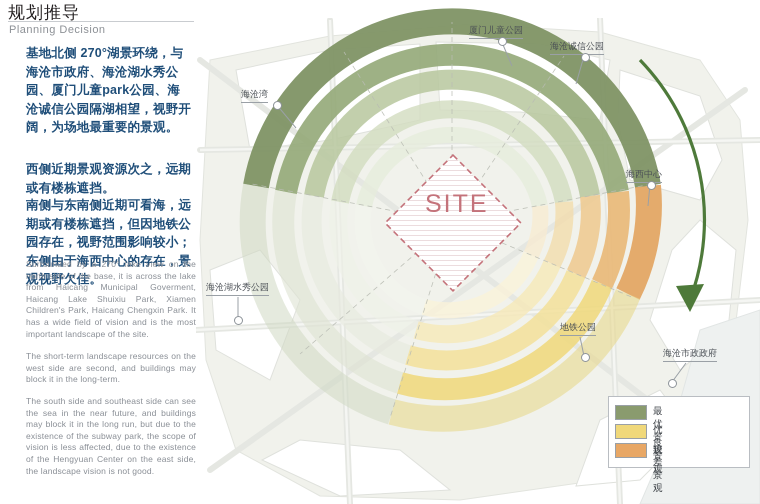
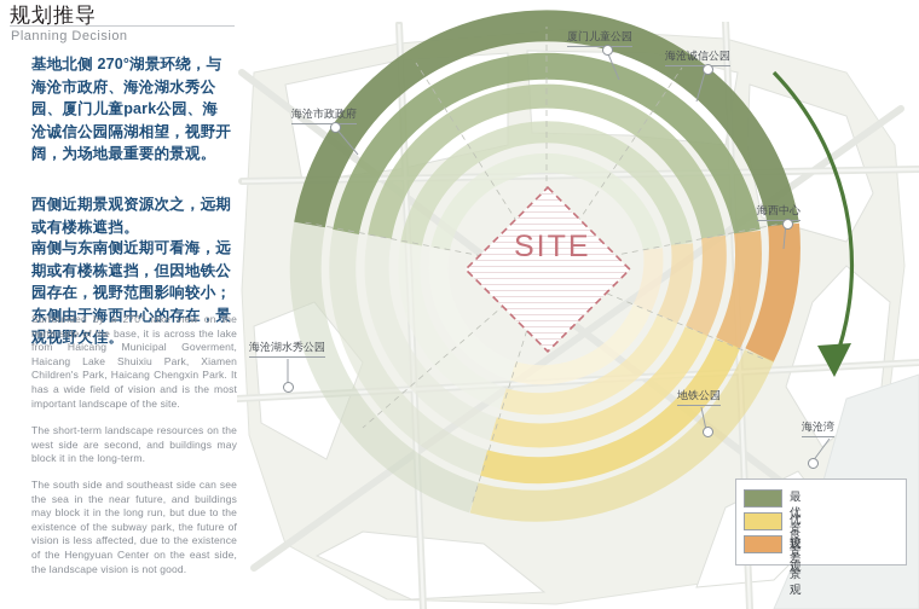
  规划推导
  Planning Decision
  基地北侧 270°湖景环绕，与海沧市政府、海沧湖水秀公园、厦门儿童park公园、海沧诚信公园隔湖相望，视野开阔，为场地最重要的景观。
  西侧近期景观资源次之，远期或有楼栋遮挡。
  南侧与东南侧近期可看海，远期或有楼栋遮挡，但因地铁公园存在，视野范围影响较小；东侧由于海西中心的存在，景观视野欠佳。
  Surrounded by a 270° lake view on the north side of the base, it is across the lake from Haicang Municipal Goverment, Haicang Lake Shuixiu Park, Xiamen Children's Park, Haicang Chengxin Park. It has a wide field of vision and is the most important landscape of the site.
  The short-term landscape resources on the west side are second, and buildings may block it in the long-term.
- The south side and southeast side can see the sea in the near future, and buildings may block it in the long run, but due to the existence of the subway park, the scope of vision is less affected, due to the existence of the Hengyuan Center on the east side, the landscape vision is not good.
+ The south side and southeast side can see the sea in the near future, and buildings may block it in the long run, but due to the existence of the subway park, the future of vision is less affected, due to the existence of the Hengyuan Center on the east side, the landscape vision is not good.
  SITE
  厦门儿童公园
  海沧诚信公园
- 海沧湾
+ 海沧市政政府
  海西中心
  海沧湖水秀公园
  地铁公园
- 海沧市政政府
+ 海沧湾
  最优景观
  优良景观
  较差景观
